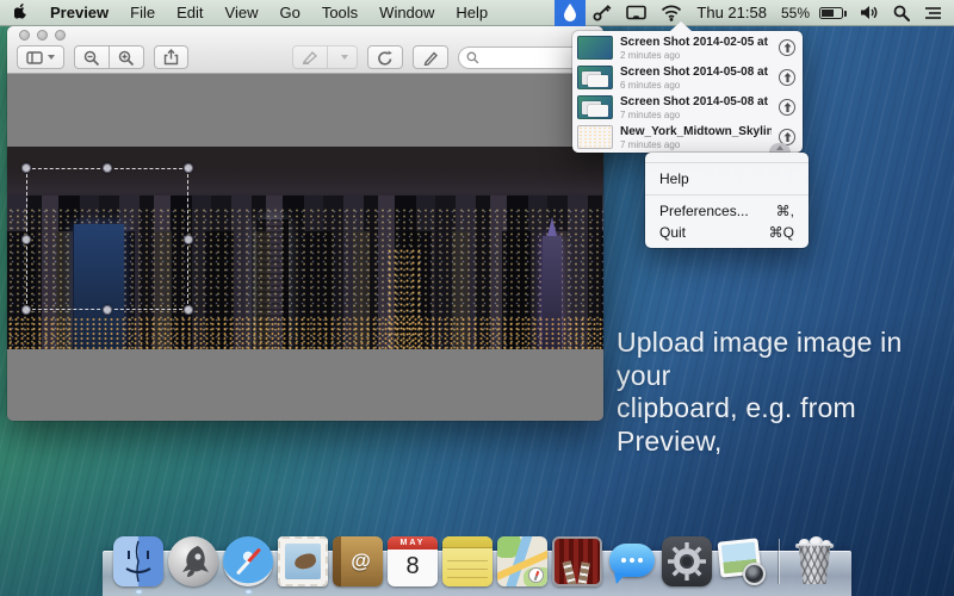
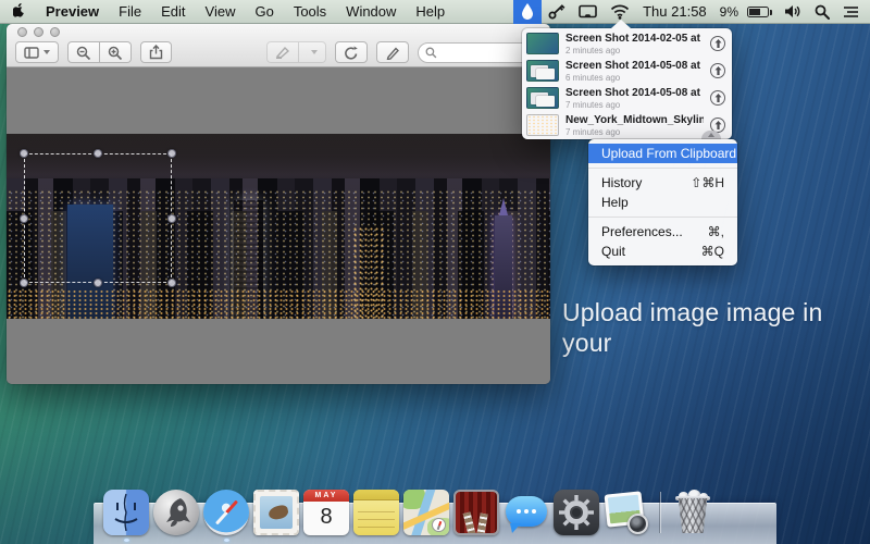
  Upload image image in your
- clipboard, e.g. from Preview,
  Preview
  File
  Edit
  View
  Go
  Tools
  Window
  Help
  Thu 21:58
- 55%
+ 9%
  Screen Shot 2014-02-05 at
  2 minutes ago
  Screen Shot 2014-05-08 at
  6 minutes ago
  Screen Shot 2014-05-08 at
  7 minutes ago
  7 minutes ago
+ Upload From Clipboard
+ History
+ ⇧⌘H
  Help
  Preferences...
  ⌘,
  Quit
  ⌘Q
- @
  8
